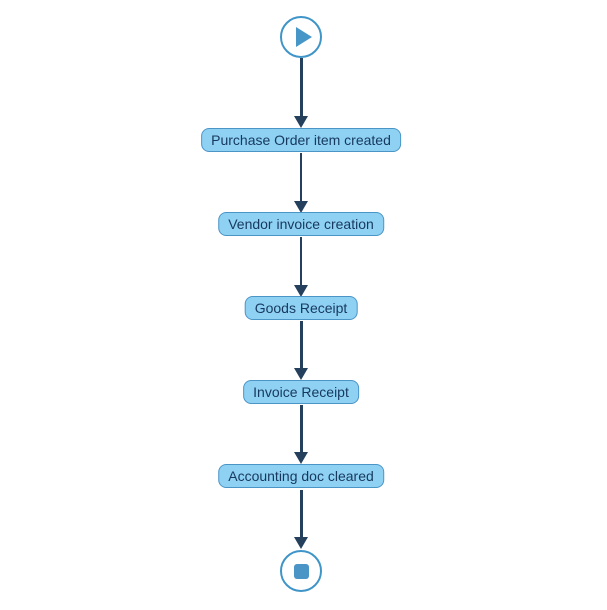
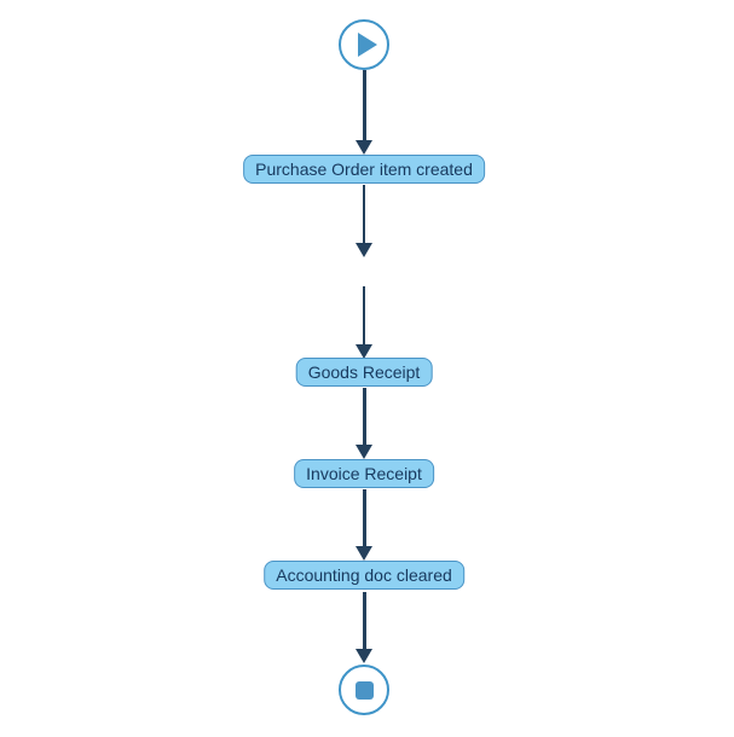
  Purchase Order item created
- Vendor invoice creation
  Goods Receipt
  Invoice Receipt
  Accounting doc cleared
